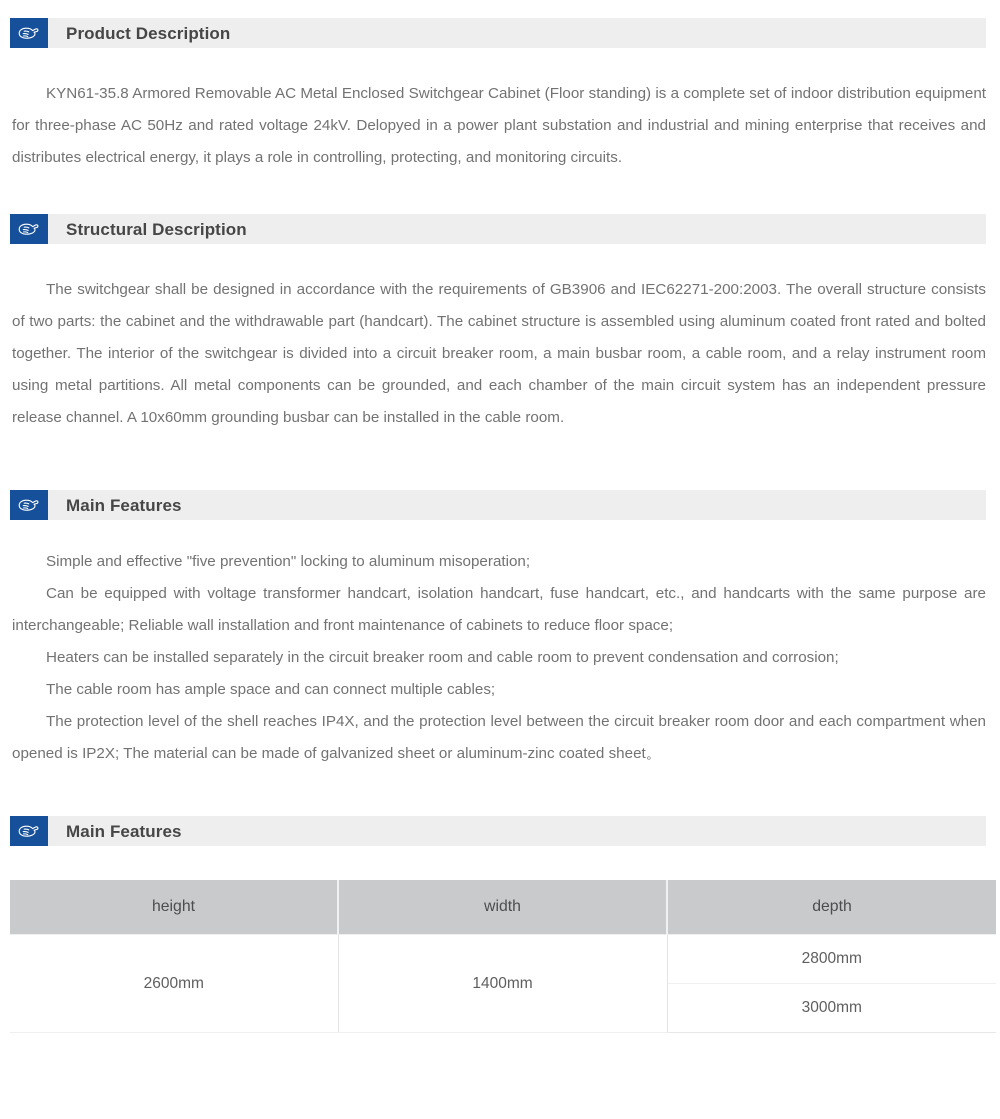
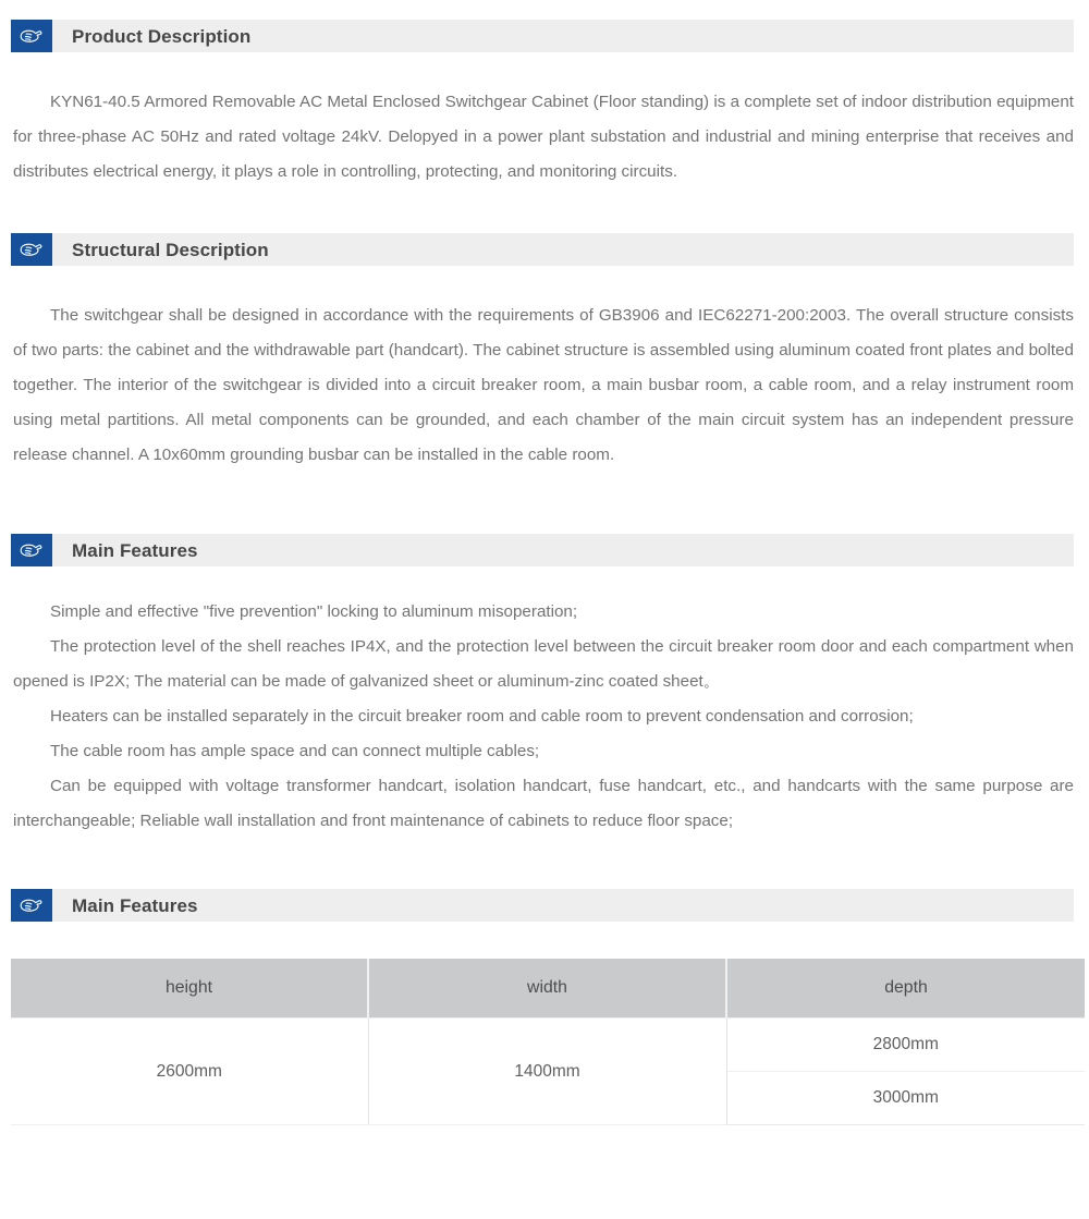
  Product Description
- KYN61-35.8 Armored Removable AC Metal Enclosed Switchgear Cabinet (Floor standing) is a complete set of indoor distribution equipment for three-phase AC 50Hz and rated voltage 24kV. Delopyed in a power plant substation and industrial and mining enterprise that receives and distributes electrical energy, it plays a role in controlling, protecting, and monitoring circuits.
+ KYN61-40.5 Armored Removable AC Metal Enclosed Switchgear Cabinet (Floor standing) is a complete set of indoor distribution equipment for three-phase AC 50Hz and rated voltage 24kV. Delopyed in a power plant substation and industrial and mining enterprise that receives and distributes electrical energy, it plays a role in controlling, protecting, and monitoring circuits.
  Structural Description
- The switchgear shall be designed in accordance with the requirements of GB3906 and IEC62271-200:2003. The overall structure consists of two parts: the cabinet and the withdrawable part (handcart). The cabinet structure is assembled using aluminum coated front rated and bolted together. The interior of the switchgear is divided into a circuit breaker room, a main busbar room, a cable room, and a relay instrument room using metal partitions. All metal components can be grounded, and each chamber of the main circuit system has an independent pressure release channel. A 10x60mm grounding busbar can be installed in the cable room.
+ The switchgear shall be designed in accordance with the requirements of GB3906 and IEC62271-200:2003. The overall structure consists of two parts: the cabinet and the withdrawable part (handcart). The cabinet structure is assembled using aluminum coated front plates and bolted together. The interior of the switchgear is divided into a circuit breaker room, a main busbar room, a cable room, and a relay instrument room using metal partitions. All metal components can be grounded, and each chamber of the main circuit system has an independent pressure release channel. A 10x60mm grounding busbar can be installed in the cable room.
  Main Features
  Simple and effective "five prevention" locking to aluminum misoperation;
- Can be equipped with voltage transformer handcart, isolation handcart, fuse handcart, etc., and handcarts with the same purpose are interchangeable; Reliable wall installation and front maintenance of cabinets to reduce floor space;
+ The protection level of the shell reaches IP4X, and the protection level between the circuit breaker room door and each compartment when opened is IP2X; The material can be made of galvanized sheet or aluminum-zinc coated sheet。
  Heaters can be installed separately in the circuit breaker room and cable room to prevent condensation and corrosion;
  The cable room has ample space and can connect multiple cables;
- The protection level of the shell reaches IP4X, and the protection level between the circuit breaker room door and each compartment when opened is IP2X; The material can be made of galvanized sheet or aluminum-zinc coated sheet。
+ Can be equipped with voltage transformer handcart, isolation handcart, fuse handcart, etc., and handcarts with the same purpose are interchangeable; Reliable wall installation and front maintenance of cabinets to reduce floor space;
  Main Features
  height	width	depth
  2600mm	1400mm	2800mm
  3000mm
